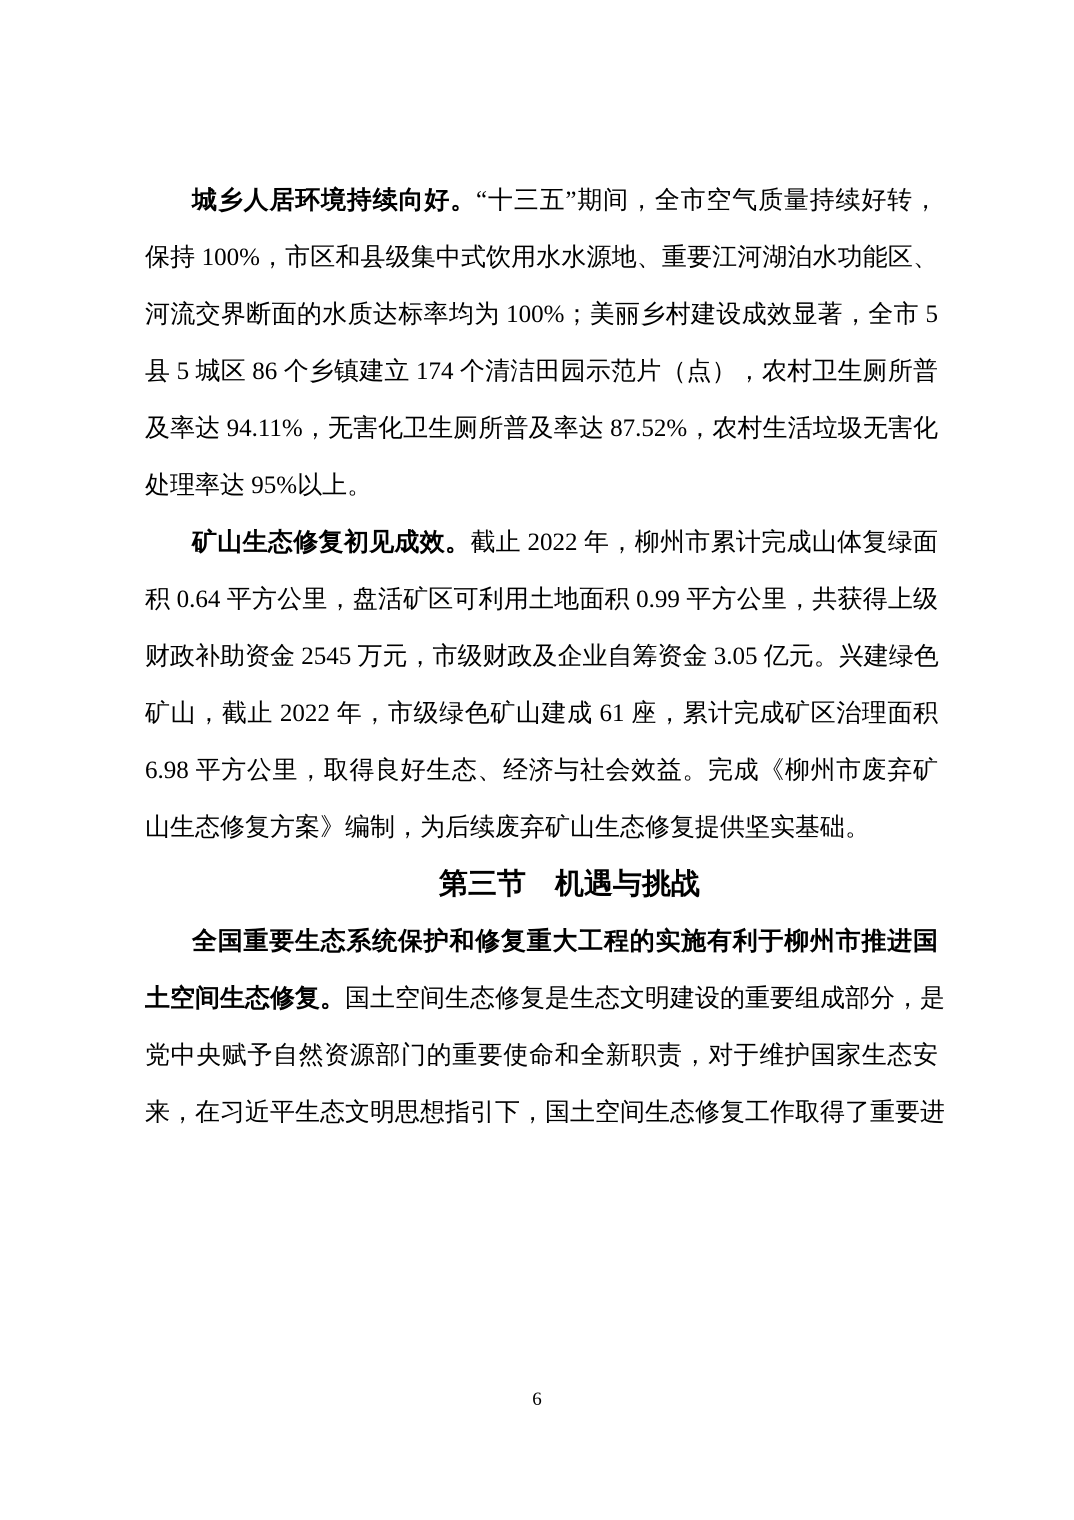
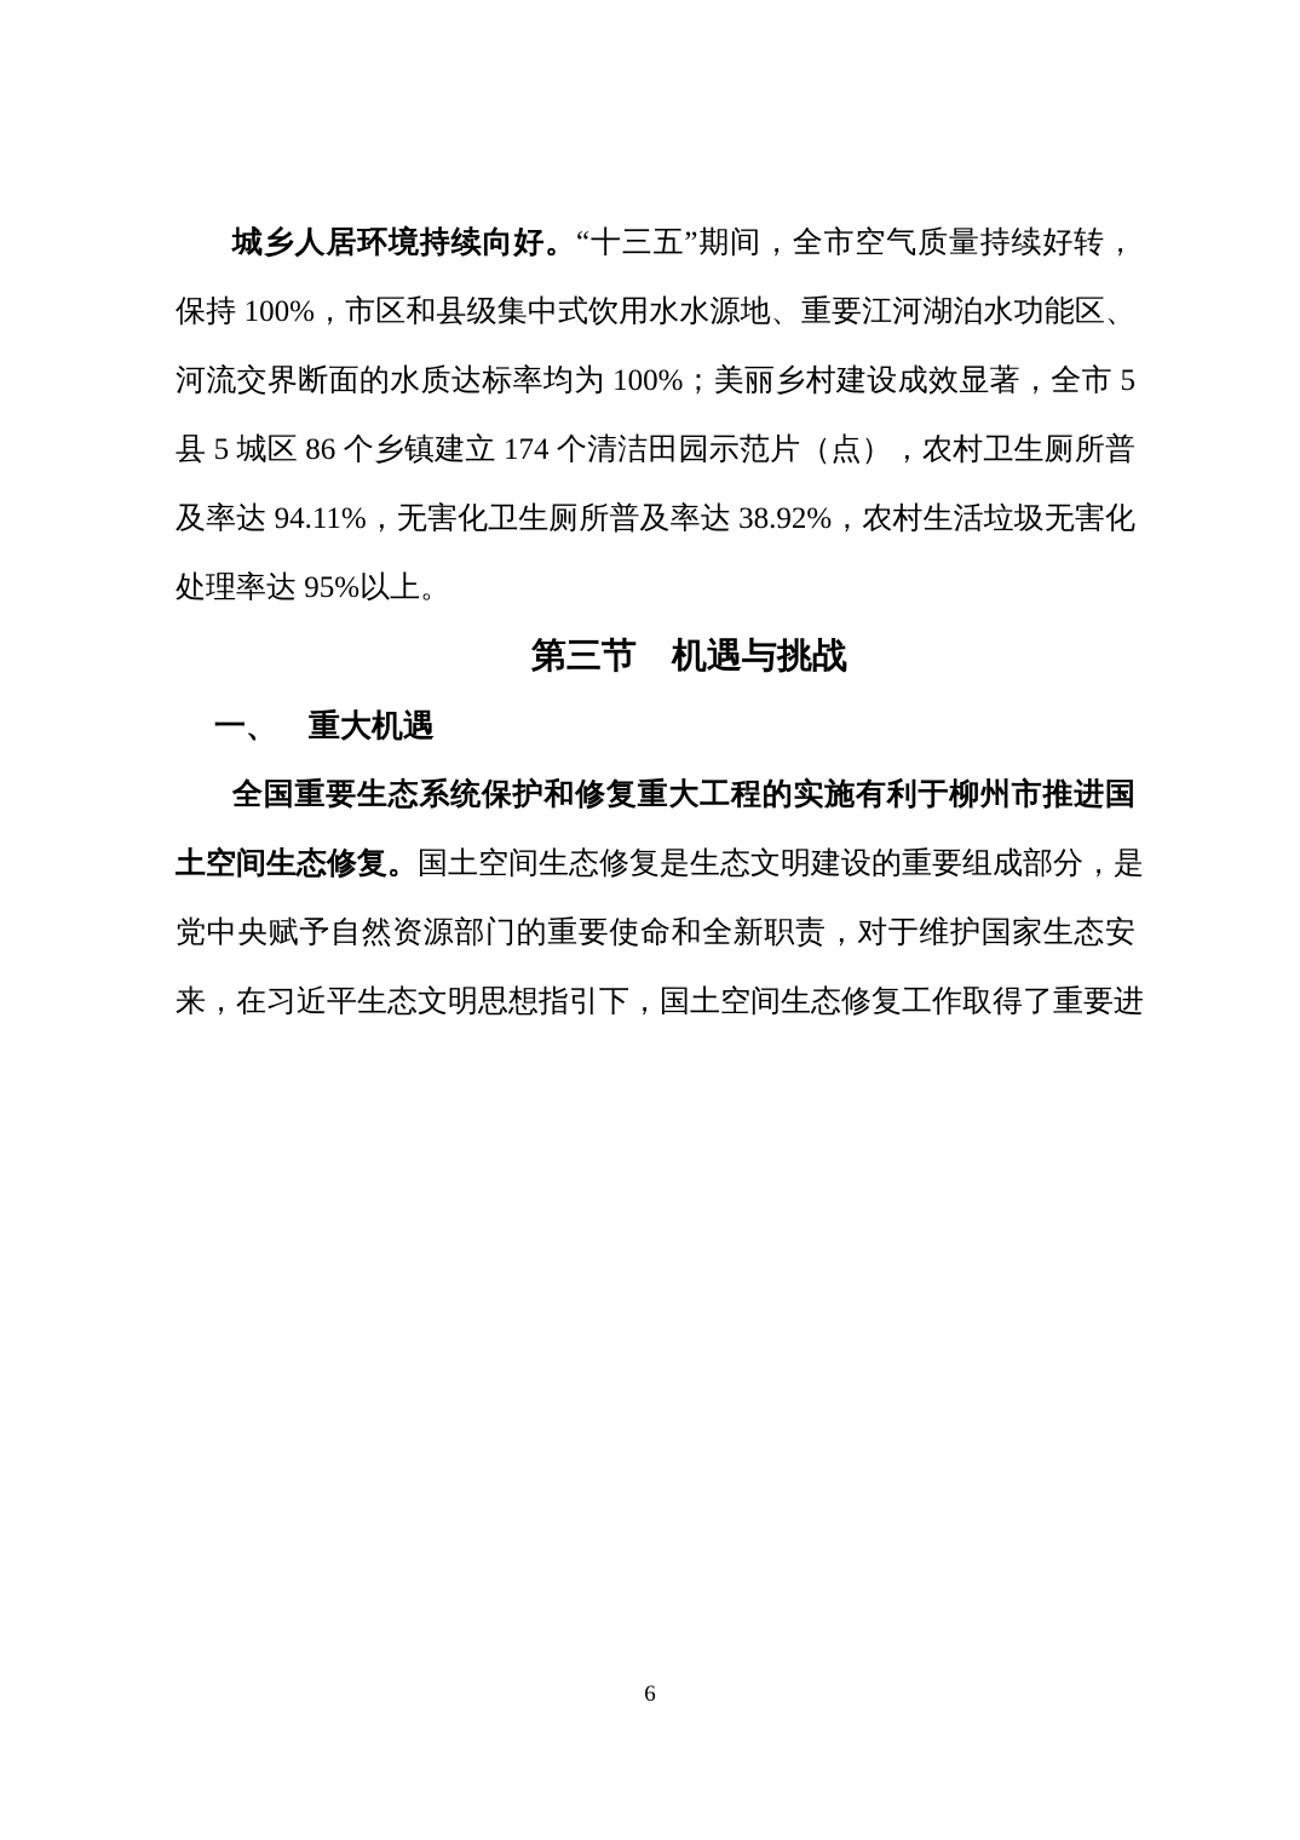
  城乡人居环境持续向好。“十三五”期间，全市空气质量持续好转，
  保持 100%，市区和县级集中式饮用水水源地、重要江河湖泊水功能区、
  河流交界断面的水质达标率均为 100%；美丽乡村建设成效显著，全市 5
  县 5 城区 86 个乡镇建立 174 个清洁田园示范片（点），农村卫生厕所普
- 及率达 94.11%，无害化卫生厕所普及率达 87.52%，农村生活垃圾无害化
+ 及率达 94.11%，无害化卫生厕所普及率达 38.92%，农村生活垃圾无害化
  处理率达 95%以上。
- 矿山生态修复初见成效。截止 2022 年，柳州市累计完成山体复绿面
- 积 0.64 平方公里，盘活矿区可利用土地面积 0.99 平方公里，共获得上级
- 财政补助资金 2545 万元，市级财政及企业自筹资金 3.05 亿元。兴建绿色
- 矿山，截止 2022 年，市级绿色矿山建成 61 座，累计完成矿区治理面积
- 6.98 平方公里，取得良好生态、经济与社会效益。完成《柳州市废弃矿
- 山生态修复方案》编制，为后续废弃矿山生态修复提供坚实基础。
  第三节 机遇与挑战
+ 一、 重大机遇
  全国重要生态系统保护和修复重大工程的实施有利于柳州市推进国
  土空间生态修复。国土空间生态修复是生态文明建设的重要组成部分，是
  党中央赋予自然资源部门的重要使命和全新职责，对于维护国家生态安
  来，在习近平生态文明思想指引下，国土空间生态修复工作取得了重要进
  6
